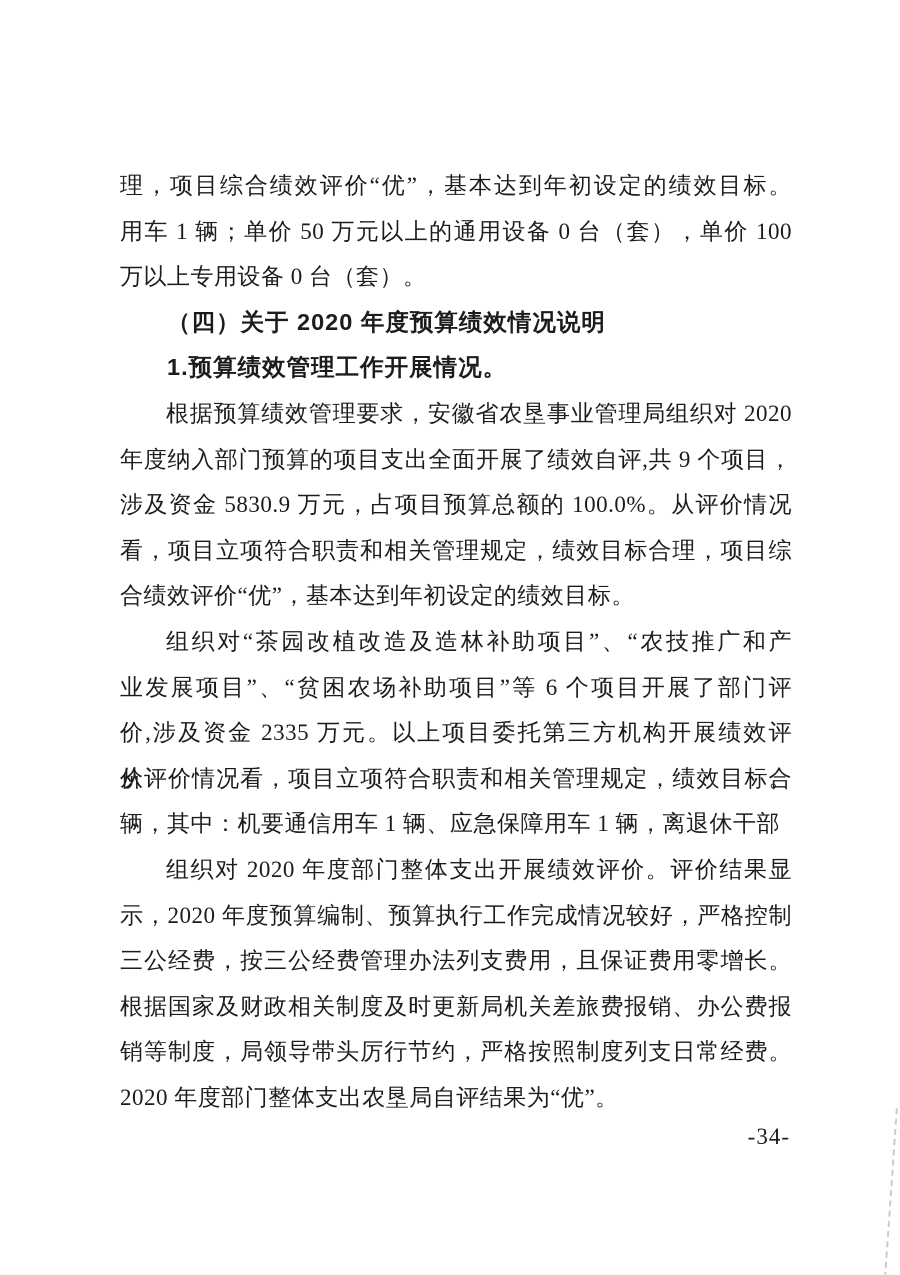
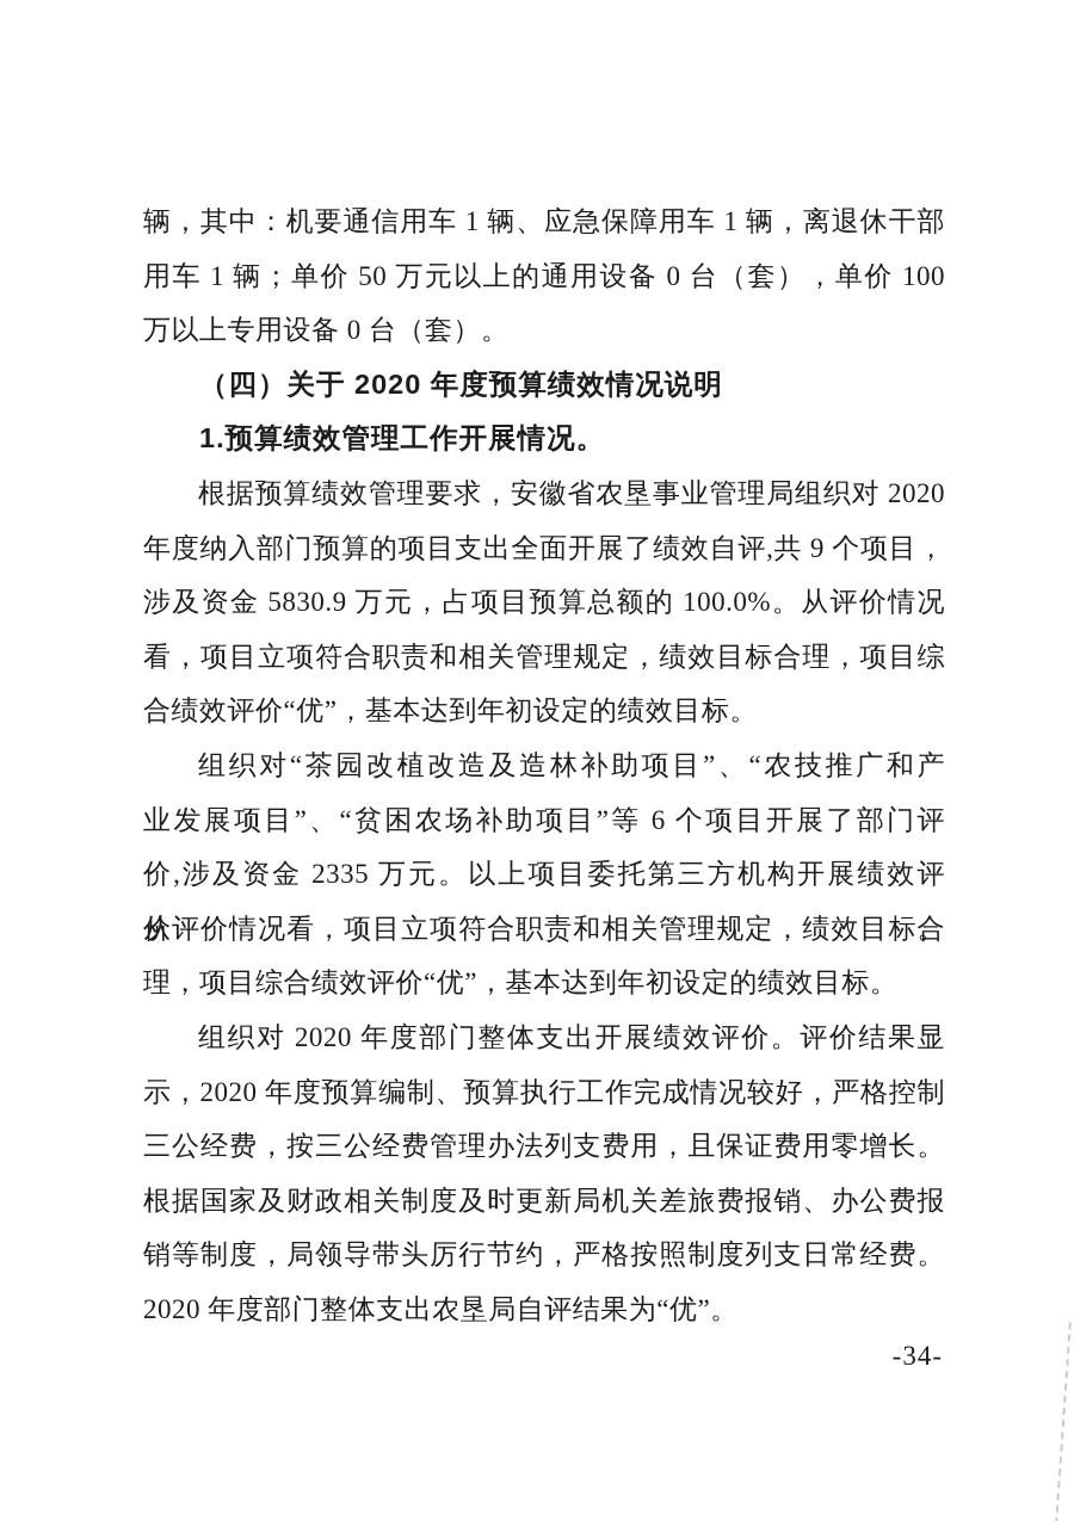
- 理，项目综合绩效评价“优”，基本达到年初设定的绩效目标。
+ 辆，其中：机要通信用车 1 辆、应急保障用车 1 辆，离退休干部
  用车 1 辆；单价 50 万元以上的通用设备 0 台（套），单价 100
  万以上专用设备 0 台（套）。
  （四）关于 2020 年度预算绩效情况说明
  1.预算绩效管理工作开展情况。
  根据预算绩效管理要求，安徽省农垦事业管理局组织对 2020
  年度纳入部门预算的项目支出全面开展了绩效自评,共 9 个项目，
  涉及资金 5830.9 万元，占项目预算总额的 100.0%。从评价情况
  看，项目立项符合职责和相关管理规定，绩效目标合理，项目综
  合绩效评价“优”，基本达到年初设定的绩效目标。
  组织对“茶园改植改造及造林补助项目”、“农技推广和产
  业发展项目”、“贫困农场补助项目”等 6 个项目开展了部门评
  价,涉及资金 2335 万元。以上项目委托第三方机构开展绩效评价。
  从评价情况看，项目立项符合职责和相关管理规定，绩效目标合
- 辆，其中：机要通信用车 1 辆、应急保障用车 1 辆，离退休干部
+ 理，项目综合绩效评价“优”，基本达到年初设定的绩效目标。
  组织对 2020 年度部门整体支出开展绩效评价。评价结果显
  示，2020 年度预算编制、预算执行工作完成情况较好，严格控制
  三公经费，按三公经费管理办法列支费用，且保证费用零增长。
  根据国家及财政相关制度及时更新局机关差旅费报销、办公费报
  销等制度，局领导带头厉行节约，严格按照制度列支日常经费。
  2020 年度部门整体支出农垦局自评结果为“优”。
  -34-
